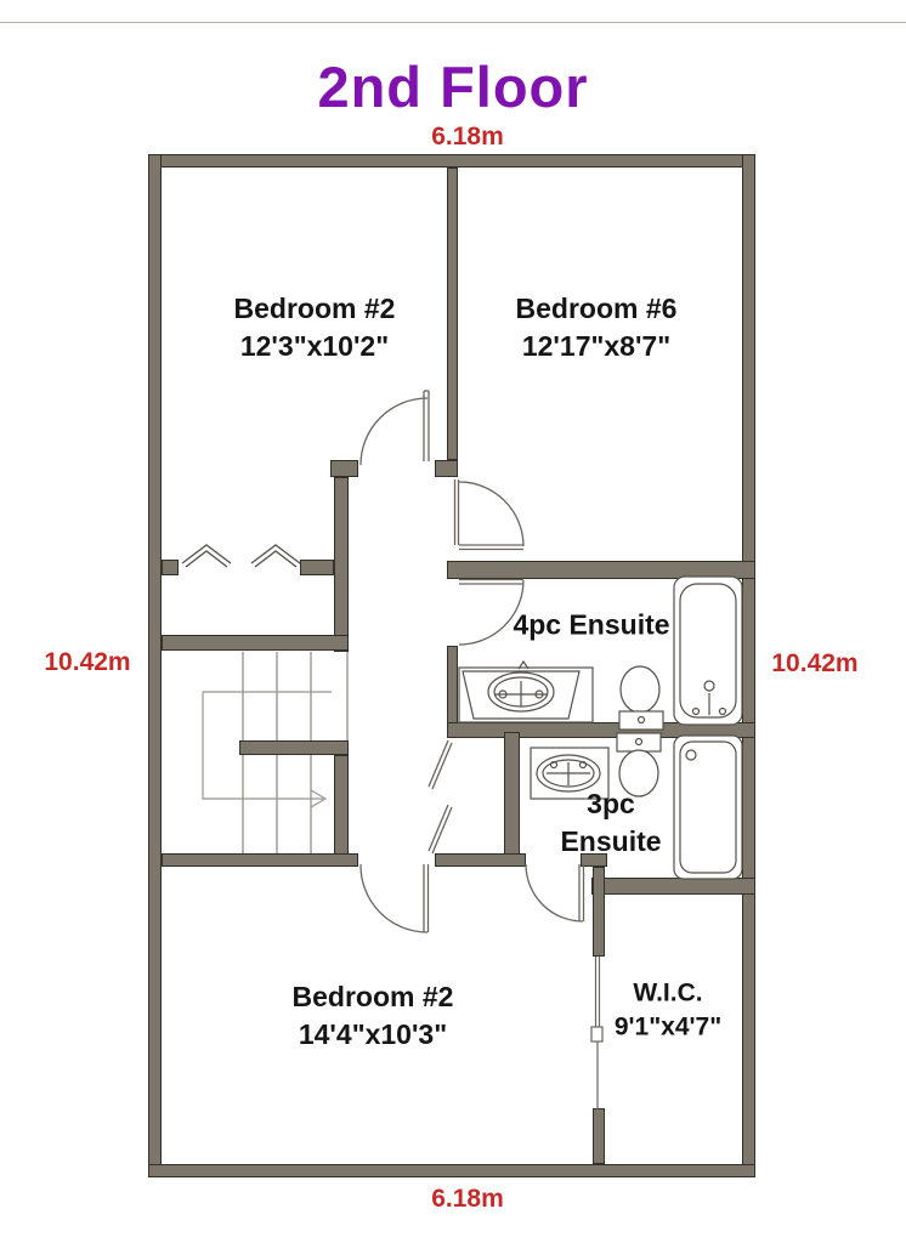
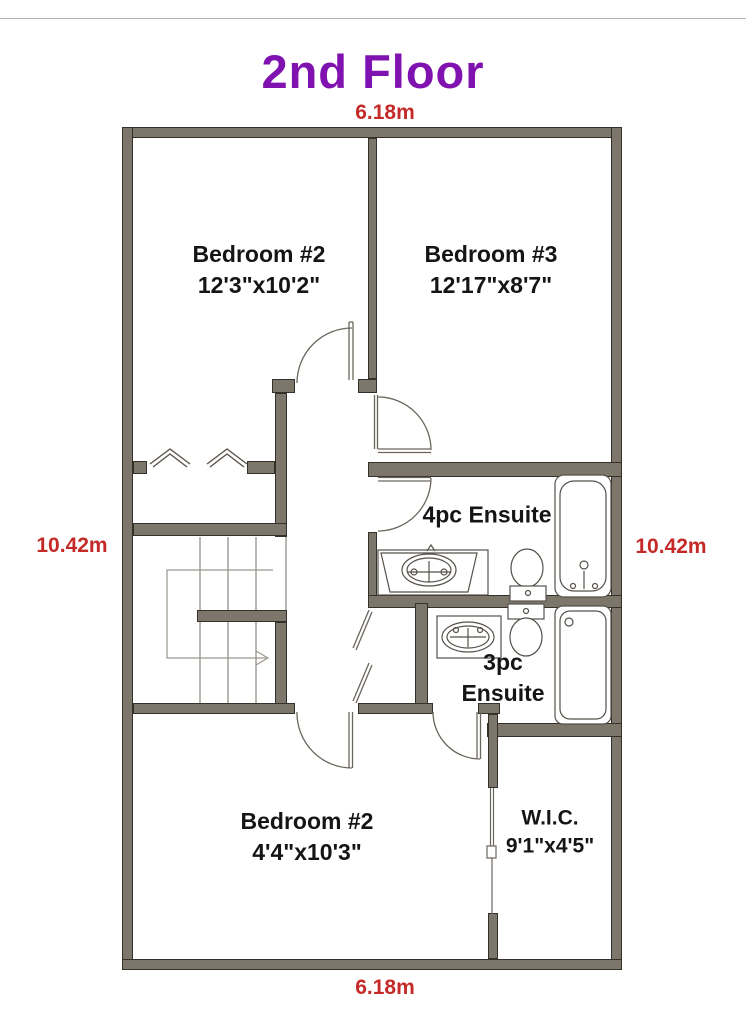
  2nd Floor
  6.18m
  6.18m
  10.42m
  10.42m
  Bedroom #2
  12'3"x10'2"
- Bedroom #6
+ Bedroom #3
  12'17"x8'7"
  4pc Ensuite
  3pc
  Ensuite
  Bedroom #2
- 14'4"x10'3"
+ 4'4"x10'3"
  W.I.C.
- 9'1"x4'7"
+ 9'1"x4'5"
